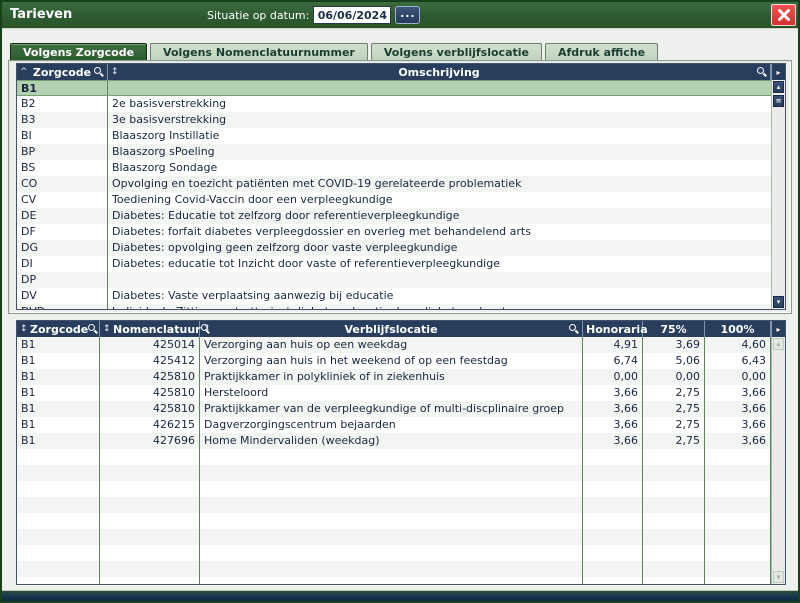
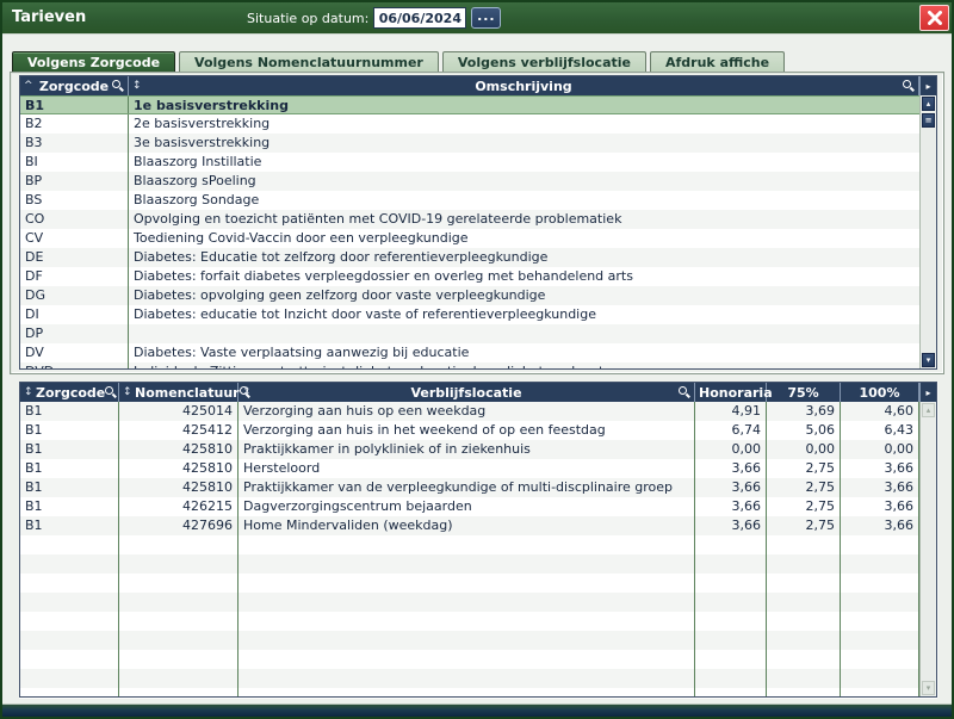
  Tarieven
  Situatie op datum:
  06/06/2024
  ...
  Volgens Zorgcode
  Volgens Nomenclatuurnummer
  Volgens verblijfslocatie
  Afdruk affiche
  ^
  Zorgcode
  ↕
  Omschrijving
  ▸
  B1
+ 1e basisverstrekking
  B2
  2e basisverstrekking
  B3
  3e basisverstrekking
  BI
  Blaaszorg Instillatie
  BP
  Blaaszorg sPoeling
  BS
  Blaaszorg Sondage
  CO
  Opvolging en toezicht patiënten met COVID-19 gerelateerde problematiek
  CV
  Toediening Covid-Vaccin door een verpleegkundige
  DE
  Diabetes: Educatie tot zelfzorg door referentieverpleegkundige
  DF
  Diabetes: forfait diabetes verpleegdossier en overleg met behandelend arts
  DG
  Diabetes: opvolging geen zelfzorg door vaste verpleegkundige
  DI
  Diabetes: educatie tot Inzicht door vaste of referentieverpleegkundige
  DP
  DV
  Diabetes: Vaste verplaatsing aanwezig bij educatie
  ▴
  ≡
  ▾
  ↕
  Zorgcode
  ↕
  Nomenclatuur
  ↕
  Verblijfslocatie
  Honoraria
  75%
  100%
  ▸
  B1
  425014
  Verzorging aan huis op een weekdag
  4,91
  3,69
  4,60
  B1
  425412
  Verzorging aan huis in het weekend of op een feestdag
  6,74
  5,06
  6,43
  B1
  425810
  Praktijkkamer in polykliniek of in ziekenhuis
  0,00
  0,00
  0,00
  B1
  425810
  Hersteloord
  3,66
  2,75
  3,66
  B1
  425810
  Praktijkkamer van de verpleegkundige of multi-discplinaire groep
  3,66
  2,75
  3,66
  B1
  426215
  Dagverzorgingscentrum bejaarden
  3,66
  2,75
  3,66
  B1
  427696
  Home Mindervaliden (weekdag)
  3,66
  2,75
  3,66
  ▴
  ▾
